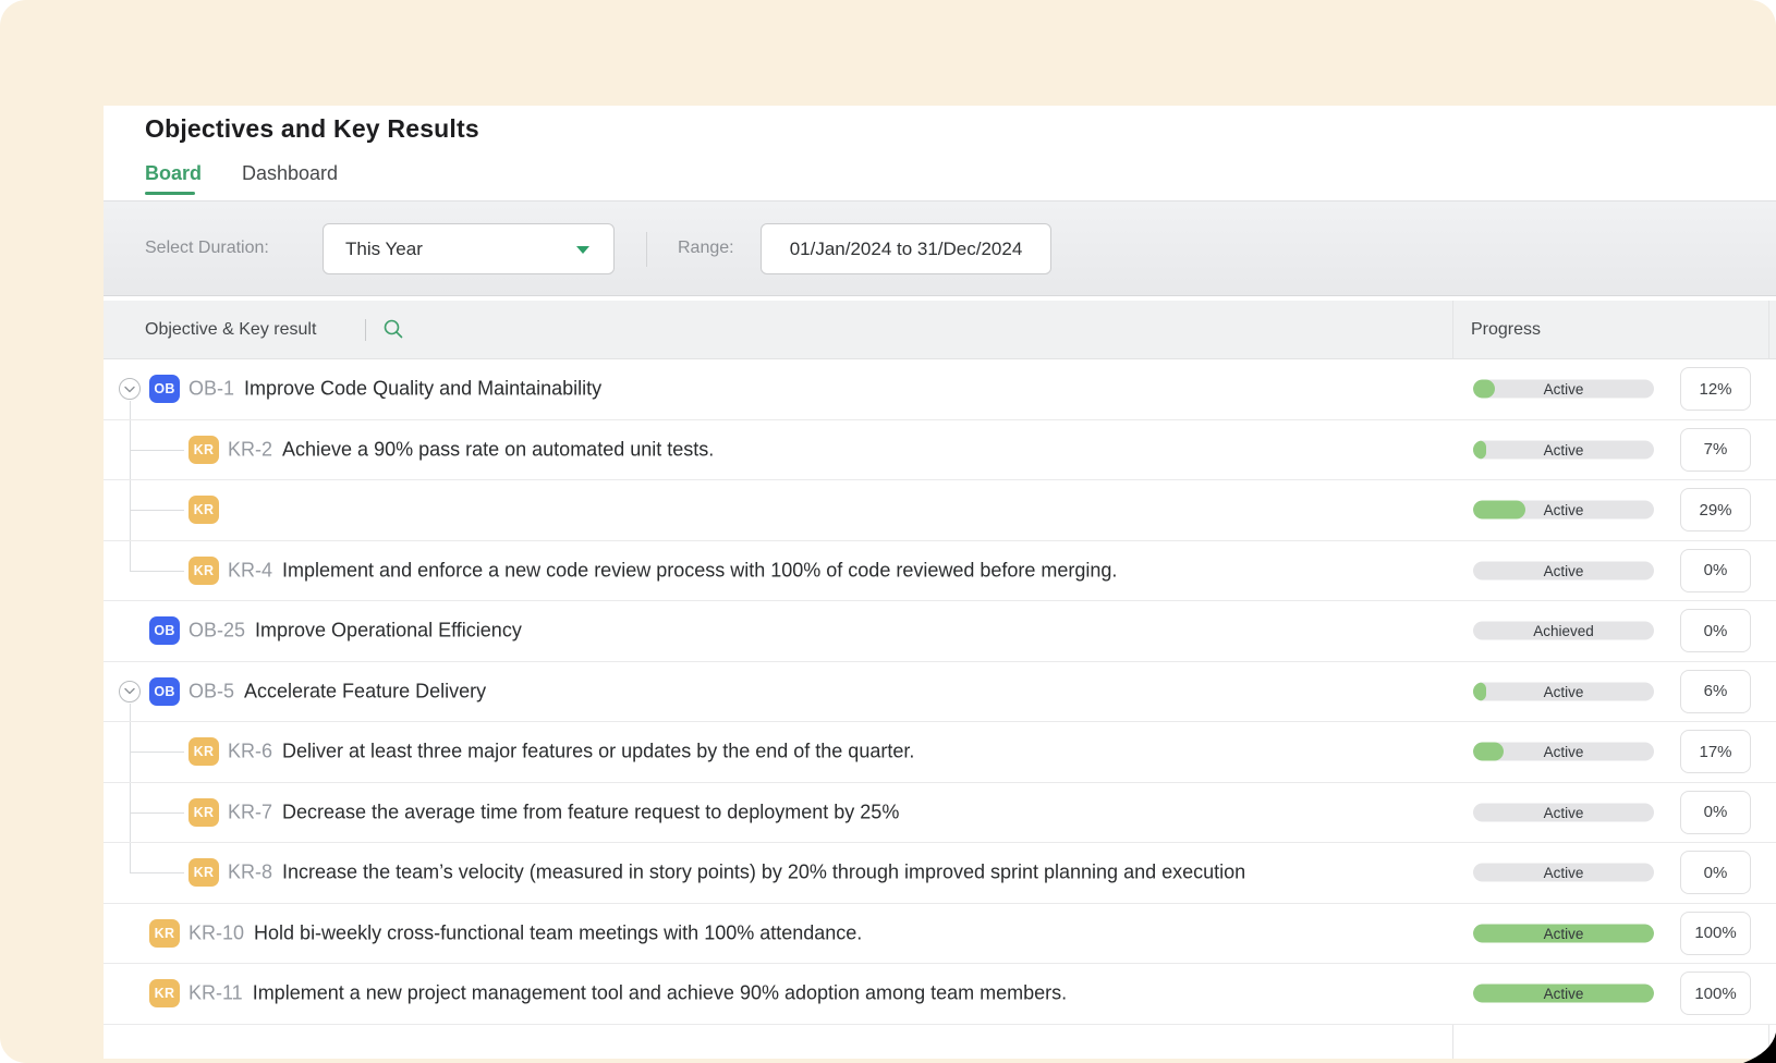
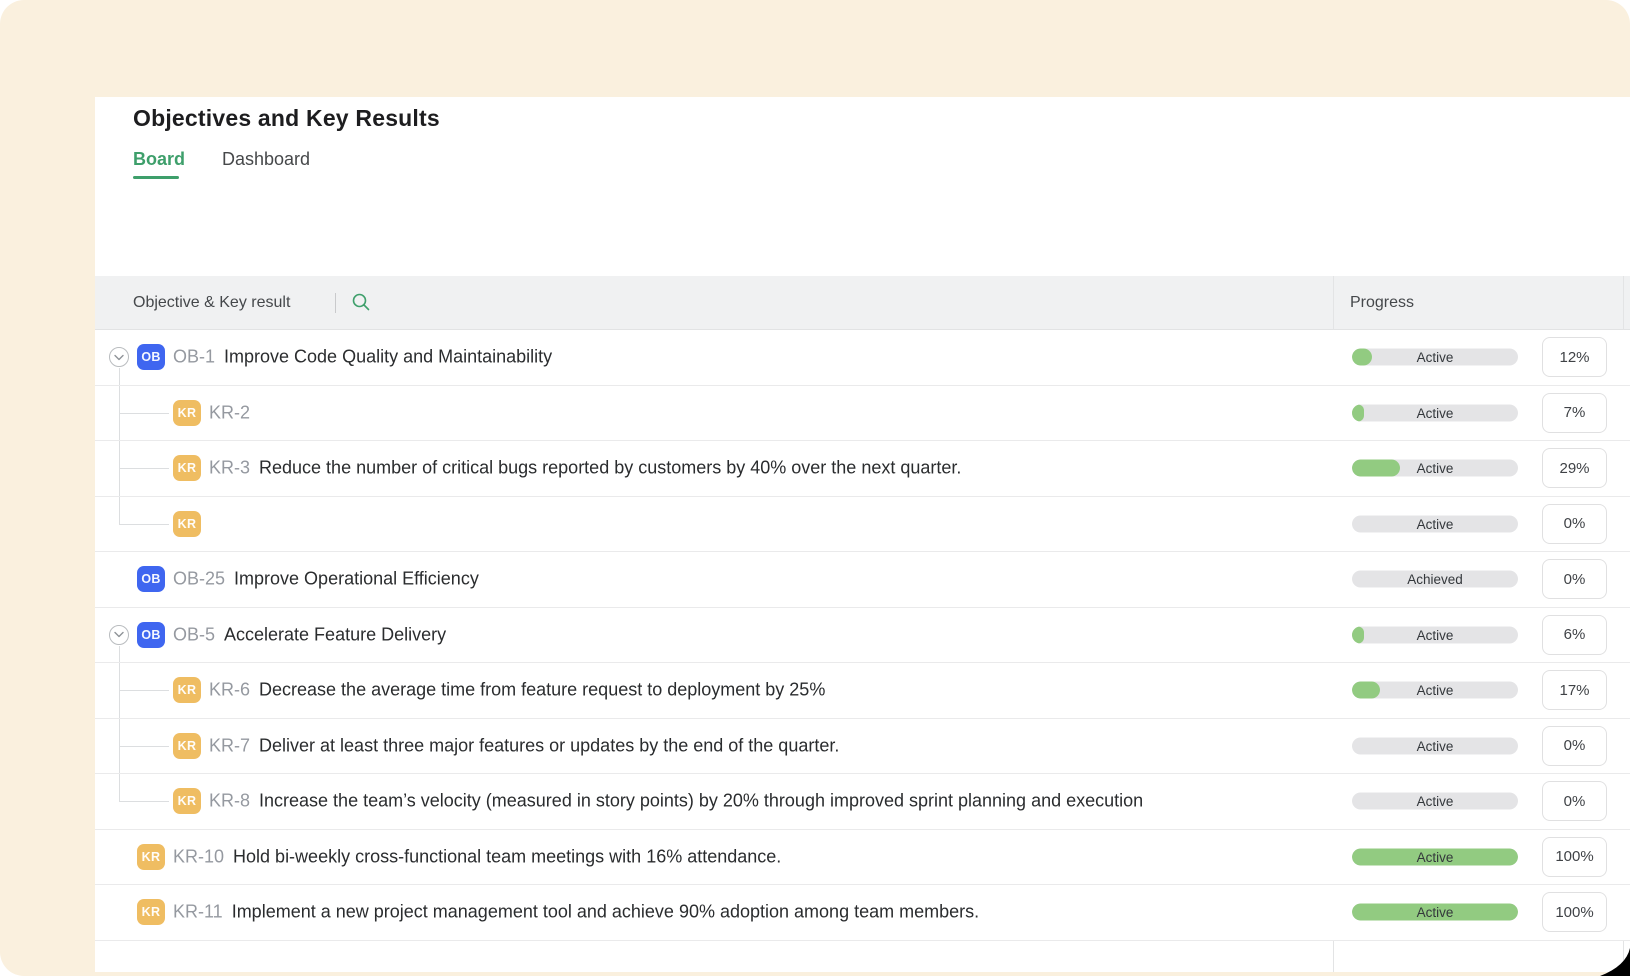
  Objectives and Key Results
  Board
  Dashboard
- Select Duration:
- This Year
- Range:
- 01/Jan/2024 to 31/Dec/2024
  Objective & Key result
  Progress
  OB
  OB-1
  Improve Code Quality and Maintainability
  Active
  12%
  KR
  KR-2
- Achieve a 90% pass rate on automated unit tests.
  Active
  7%
  KR
+ KR-3
+ Reduce the number of critical bugs reported by customers by 40% over the next quarter.
  Active
  29%
  KR
- KR-4
- Implement and enforce a new code review process with 100% of code reviewed before merging.
  Active
  0%
  OB
  OB-25
  Improve Operational Efficiency
  Achieved
  0%
  OB
  OB-5
  Accelerate Feature Delivery
  Active
  6%
  KR
  KR-6
- Deliver at least three major features or updates by the end of the quarter.
+ Decrease the average time from feature request to deployment by 25%
  Active
  17%
  KR
  KR-7
- Decrease the average time from feature request to deployment by 25%
+ Deliver at least three major features or updates by the end of the quarter.
  Active
  0%
  KR
  KR-8
  Increase the team’s velocity (measured in story points) by 20% through improved sprint planning and execution
  Active
  0%
  KR
  KR-10
- Hold bi-weekly cross-functional team meetings with 100% attendance.
+ Hold bi-weekly cross-functional team meetings with 16% attendance.
  Active
  100%
  KR
  KR-11
  Implement a new project management tool and achieve 90% adoption among team members.
  Active
  100%
